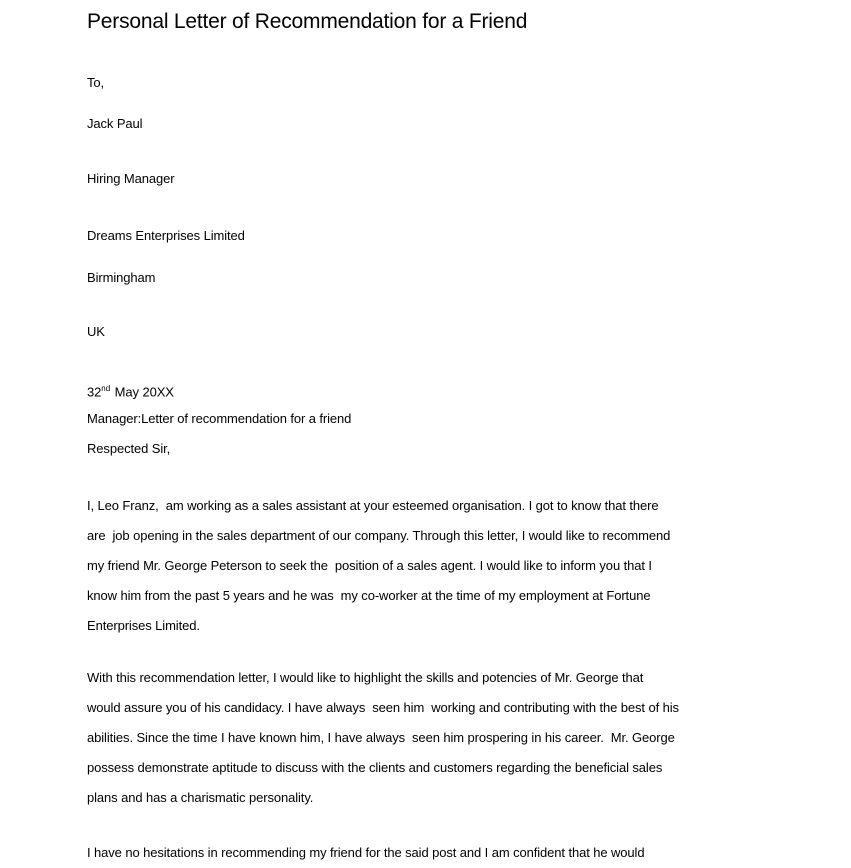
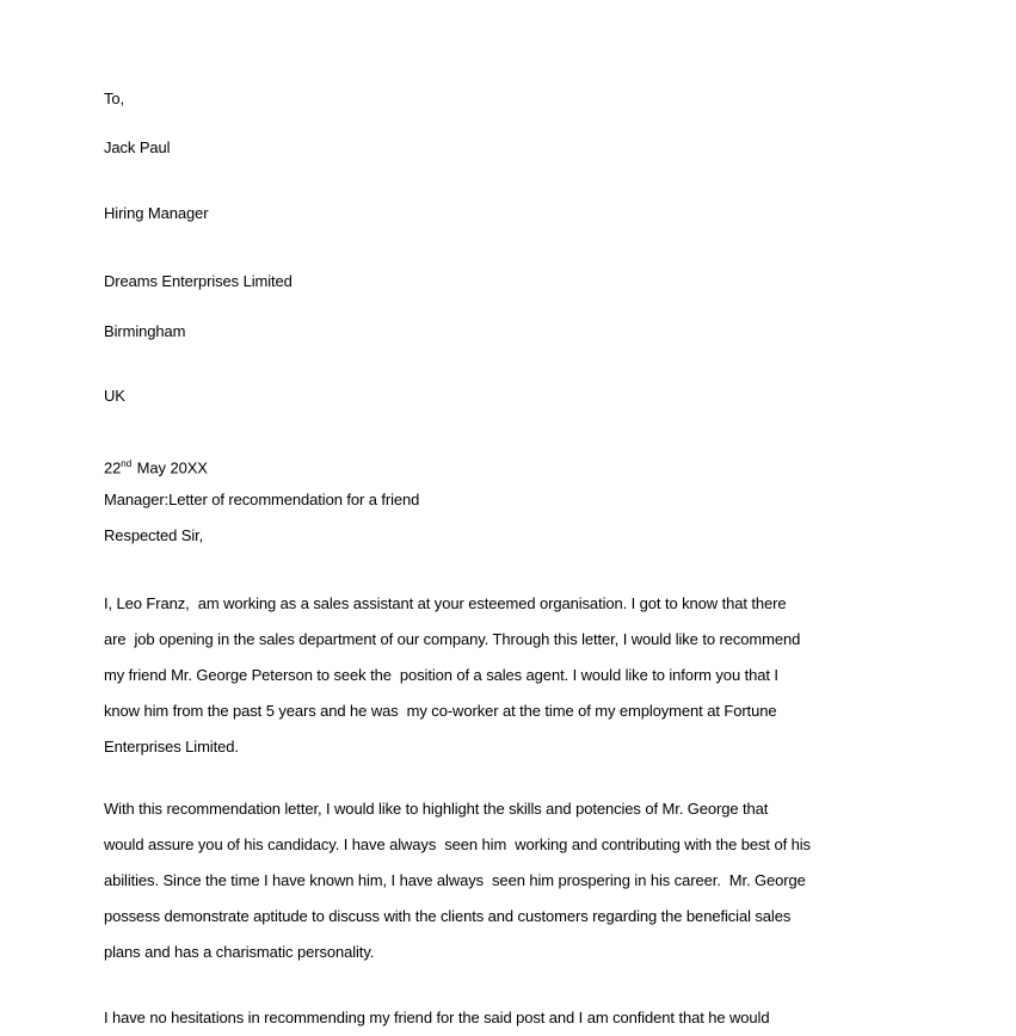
- Personal Letter of Recommendation for a Friend
  To,
  Jack Paul
  Hiring Manager
  Dreams Enterprises Limited
  Birmingham
  UK
- 32nd May 20XX
+ 22nd May 20XX
  Manager:Letter of recommendation for a friend
  Respected Sir,
  I, Leo Franz, am working as a sales assistant at your esteemed organisation. I got to know that there
  are job opening in the sales department of our company. Through this letter, I would like to recommend
  my friend Mr. George Peterson to seek the position of a sales agent. I would like to inform you that I
  know him from the past 5 years and he was my co-worker at the time of my employment at Fortune
  Enterprises Limited.
  With this recommendation letter, I would like to highlight the skills and potencies of Mr. George that
  would assure you of his candidacy. I have always seen him working and contributing with the best of his
  abilities. Since the time I have known him, I have always seen him prospering in his career. Mr. George
  possess demonstrate aptitude to discuss with the clients and customers regarding the beneficial sales
  plans and has a charismatic personality.
  I have no hesitations in recommending my friend for the said post and I am confident that he would
